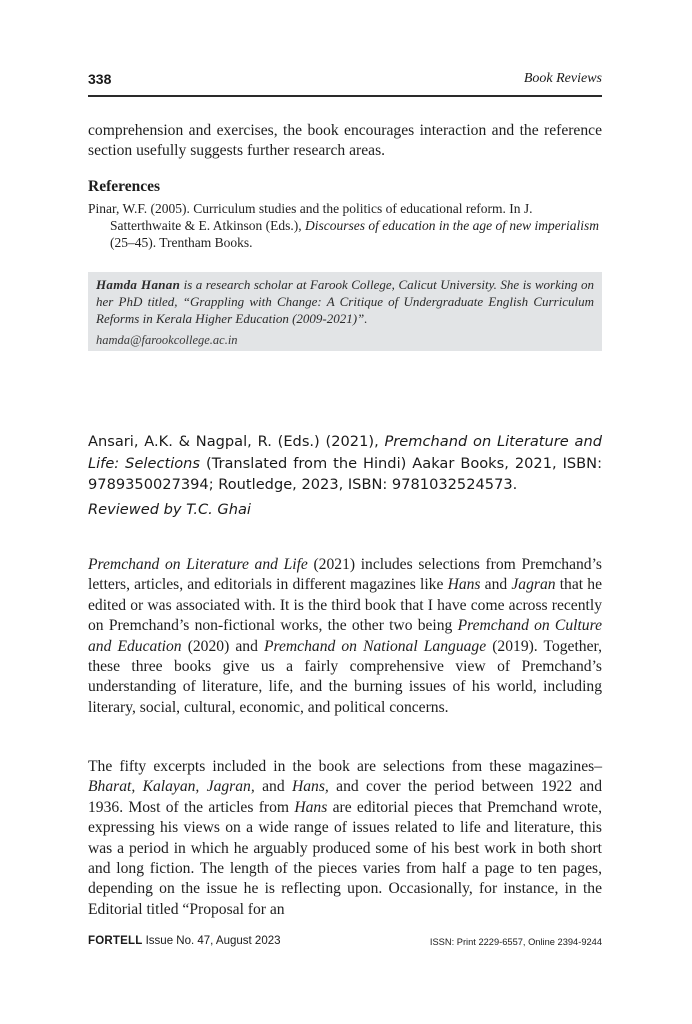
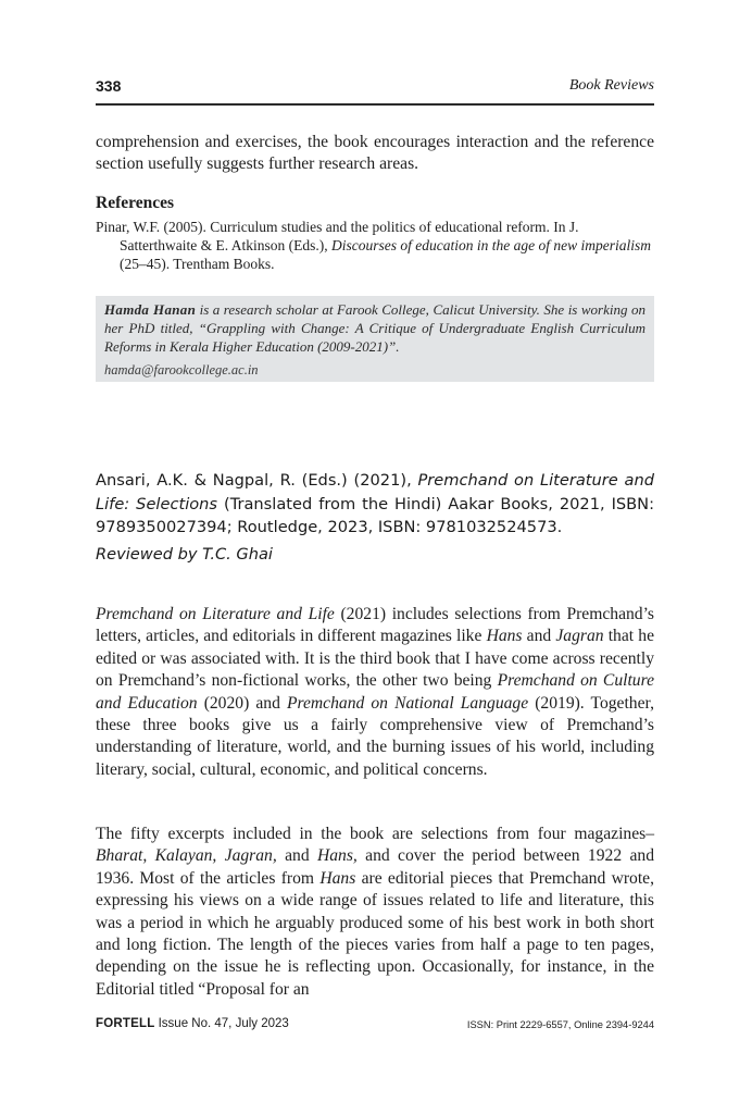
  338
  Book Reviews
  comprehension and exercises, the book encourages interaction and the reference section usefully suggests further research areas.
  References
  Pinar, W.F. (2005). Curriculum studies and the politics of educational reform. In J. Satterthwaite & E. Atkinson (Eds.), Discourses of education in the age of new imperialism (25–45). Trentham Books.
  Hamda Hanan is a research scholar at Farook College, Calicut University. She is working on her PhD titled, “Grappling with Change: A Critique of Undergraduate English Curriculum Reforms in Kerala Higher Education (2009-2021)”.
  hamda@farookcollege.ac.in
  Ansari, A.K. & Nagpal, R. (Eds.) (2021), Premchand on Literature and Life: Selections (Translated from the Hindi) Aakar Books, 2021, ISBN: 9789350027394; Routledge, 2023, ISBN: 9781032524573.
  Reviewed by T.C. Ghai
- Premchand on Literature and Life (2021) includes selections from Premchand’s letters, articles, and editorials in different magazines like Hans and Jagran that he edited or was associated with. It is the third book that I have come across recently on Premchand’s non-fictional works, the other two being Premchand on Culture and Education (2020) and Premchand on National Language (2019). Together, these three books give us a fairly comprehensive view of Premchand’s understanding of literature, life, and the burning issues of his world, including literary, social, cultural, economic, and political concerns.
+ Premchand on Literature and Life (2021) includes selections from Premchand’s letters, articles, and editorials in different magazines like Hans and Jagran that he edited or was associated with. It is the third book that I have come across recently on Premchand’s non-fictional works, the other two being Premchand on Culture and Education (2020) and Premchand on National Language (2019). Together, these three books give us a fairly comprehensive view of Premchand’s understanding of literature, world, and the burning issues of his world, including literary, social, cultural, economic, and political concerns.
- The fifty excerpts included in the book are selections from these magazines–Bharat, Kalayan, Jagran, and Hans, and cover the period between 1922 and 1936. Most of the articles from Hans are editorial pieces that Premchand wrote, expressing his views on a wide range of issues related to life and literature, this was a period in which he arguably produced some of his best work in both short and long fiction. The length of the pieces varies from half a page to ten pages, depending on the issue he is reflecting upon. Occasionally, for instance, in the Editorial titled “Proposal for an
+ The fifty excerpts included in the book are selections from four magazines–Bharat, Kalayan, Jagran, and Hans, and cover the period between 1922 and 1936. Most of the articles from Hans are editorial pieces that Premchand wrote, expressing his views on a wide range of issues related to life and literature, this was a period in which he arguably produced some of his best work in both short and long fiction. The length of the pieces varies from half a page to ten pages, depending on the issue he is reflecting upon. Occasionally, for instance, in the Editorial titled “Proposal for an
- FORTELL Issue No. 47, August 2023
+ FORTELL Issue No. 47, July 2023
  ISSN: Print 2229-6557, Online 2394-9244
